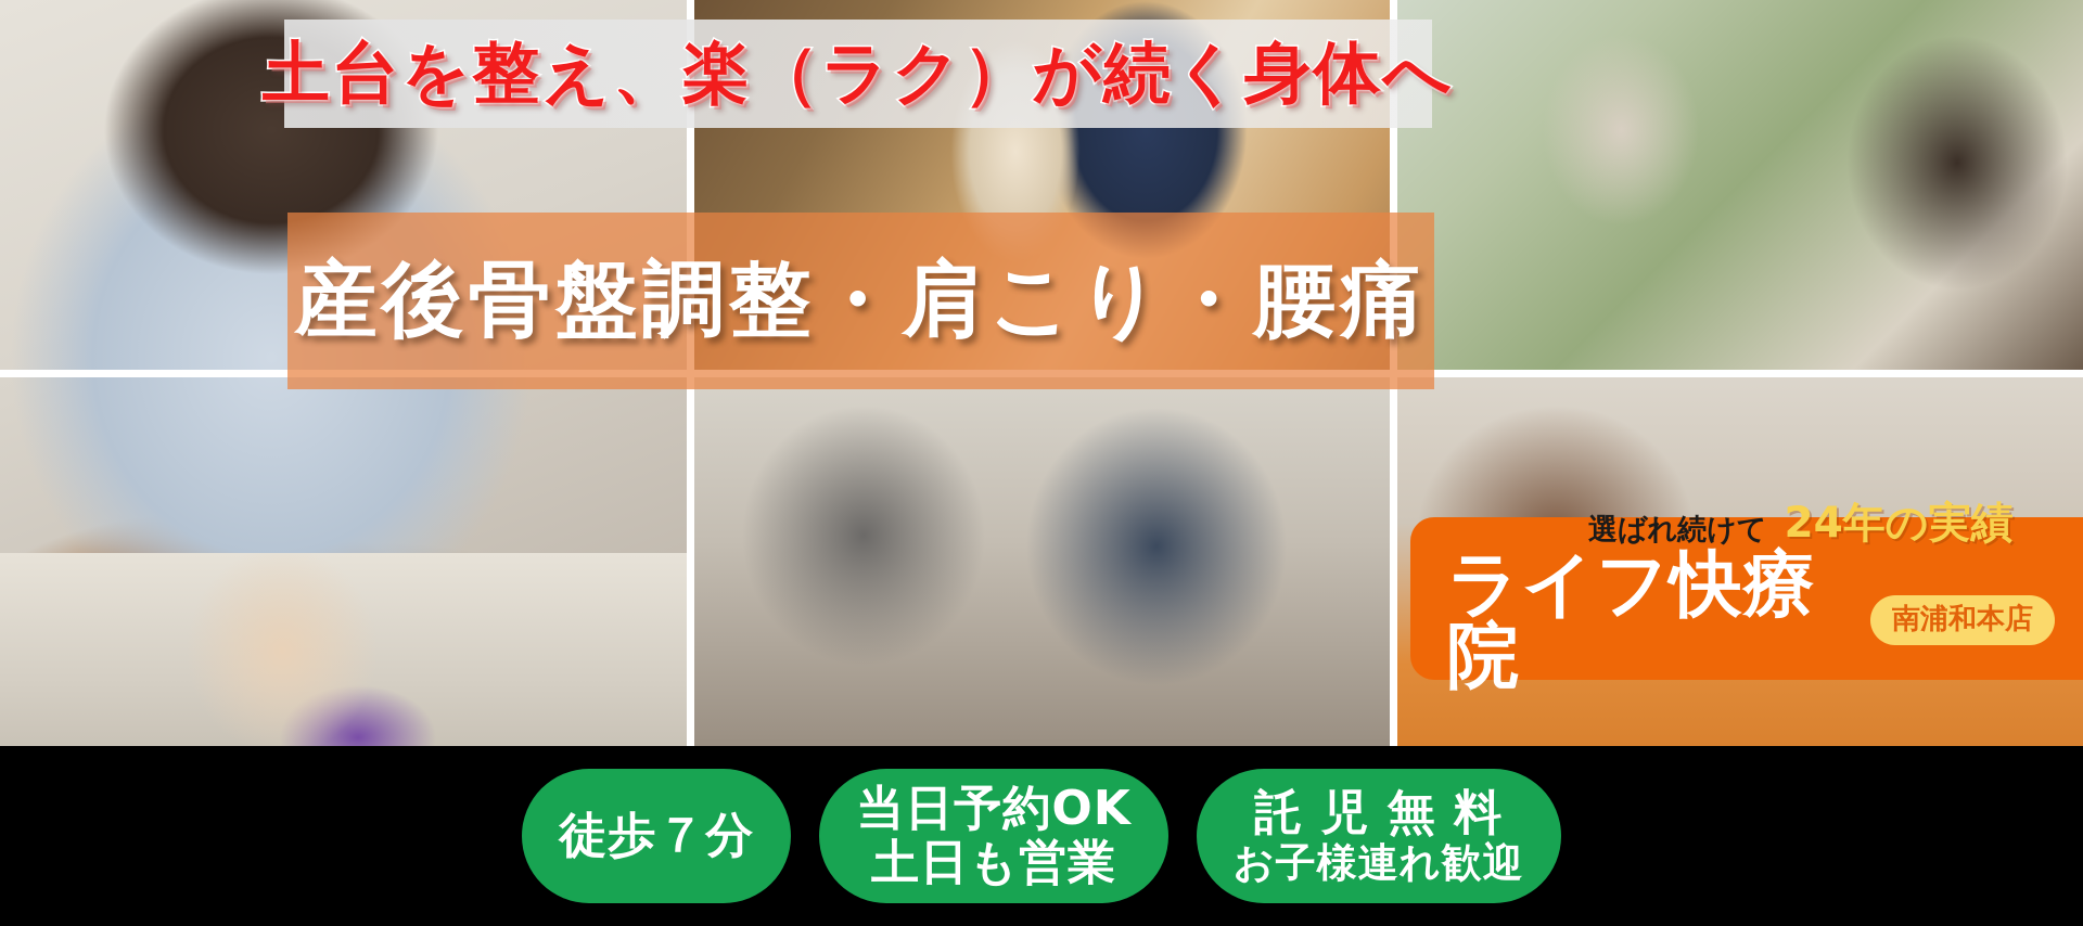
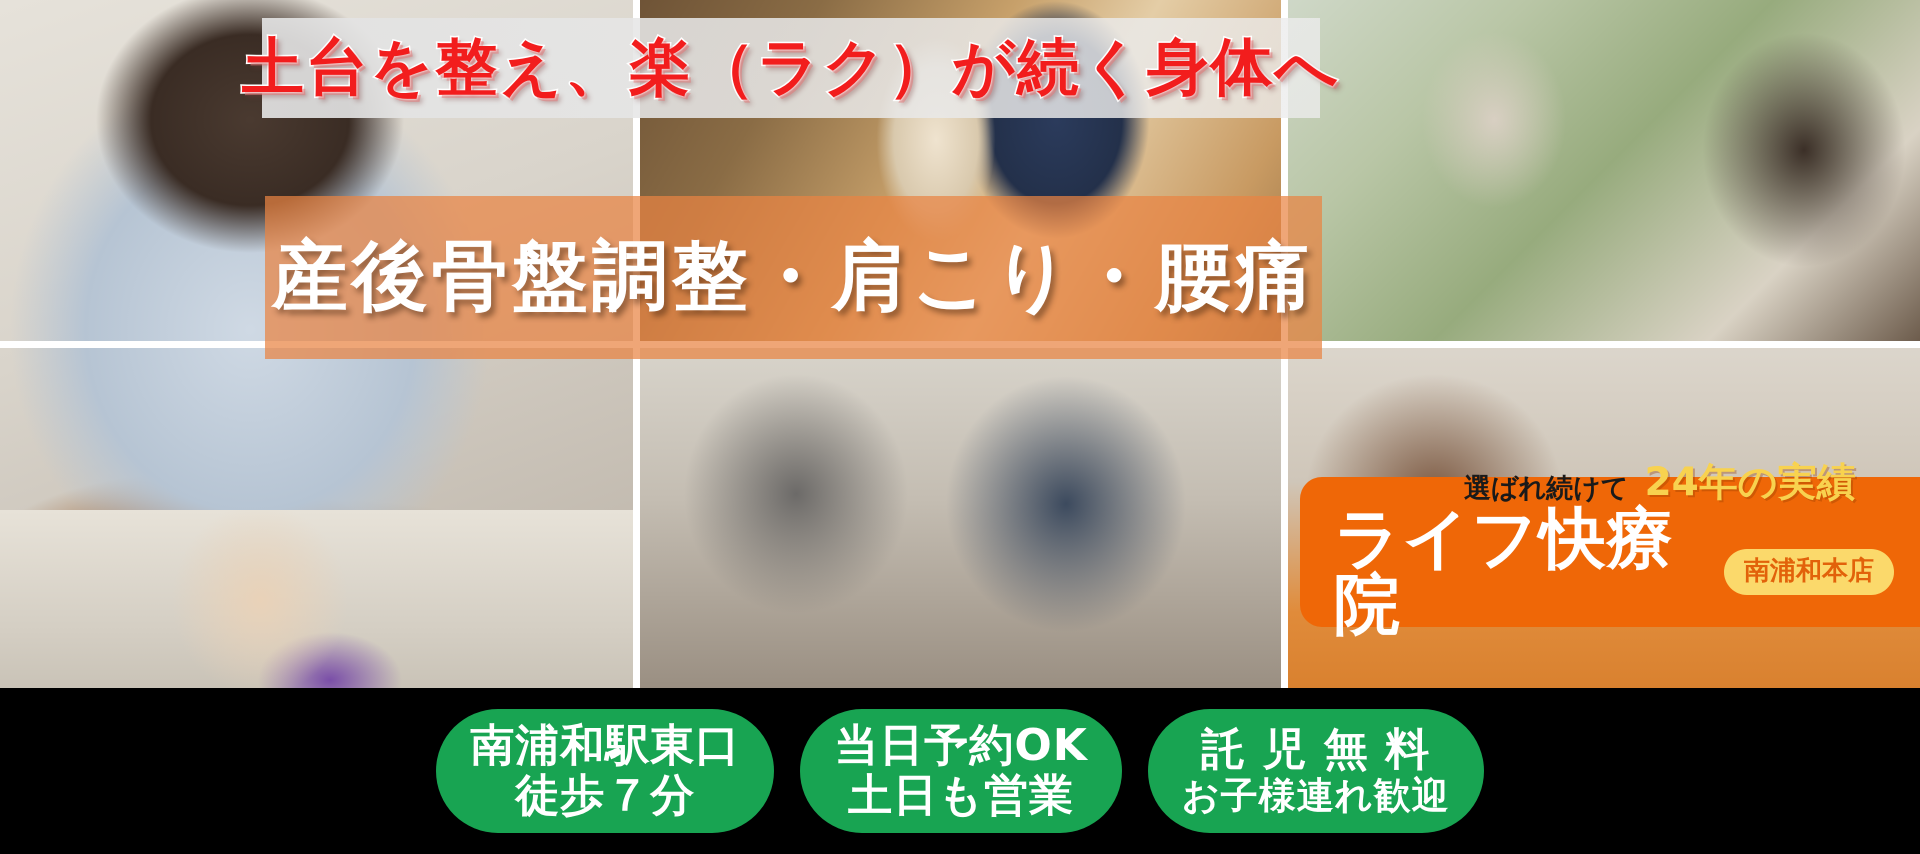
  土台を整え、楽（ラク）が続く身体へ
  産後骨盤調整・肩こり・腰痛
  選ばれ続けて
  24年の実績
  ライフ快療院
  南浦和本店
+ 南浦和駅東口
  徒歩７分
  当日予約OK
  土日も営業
  託 児 無 料
  お子様連れ歓迎
